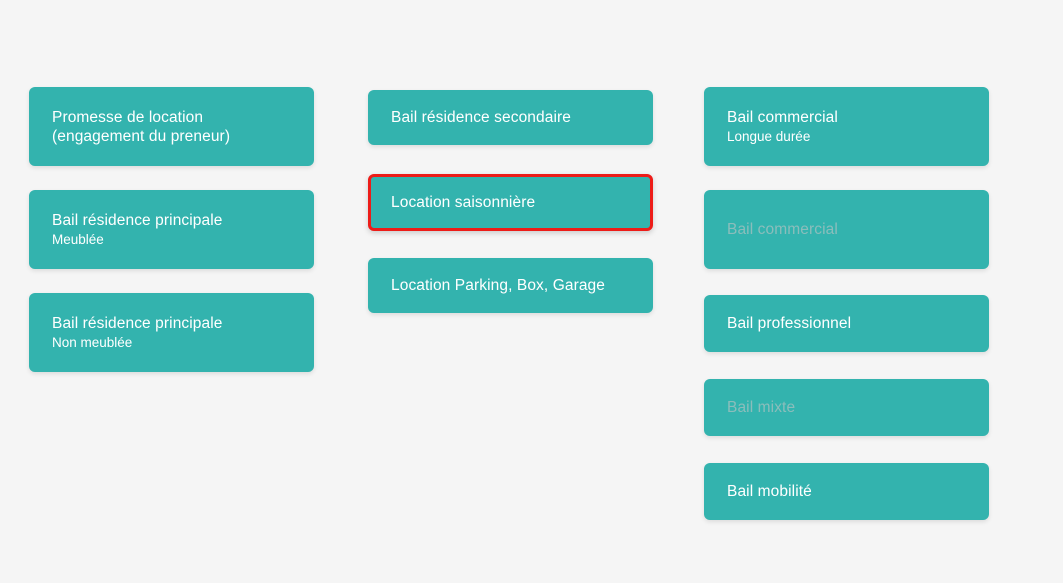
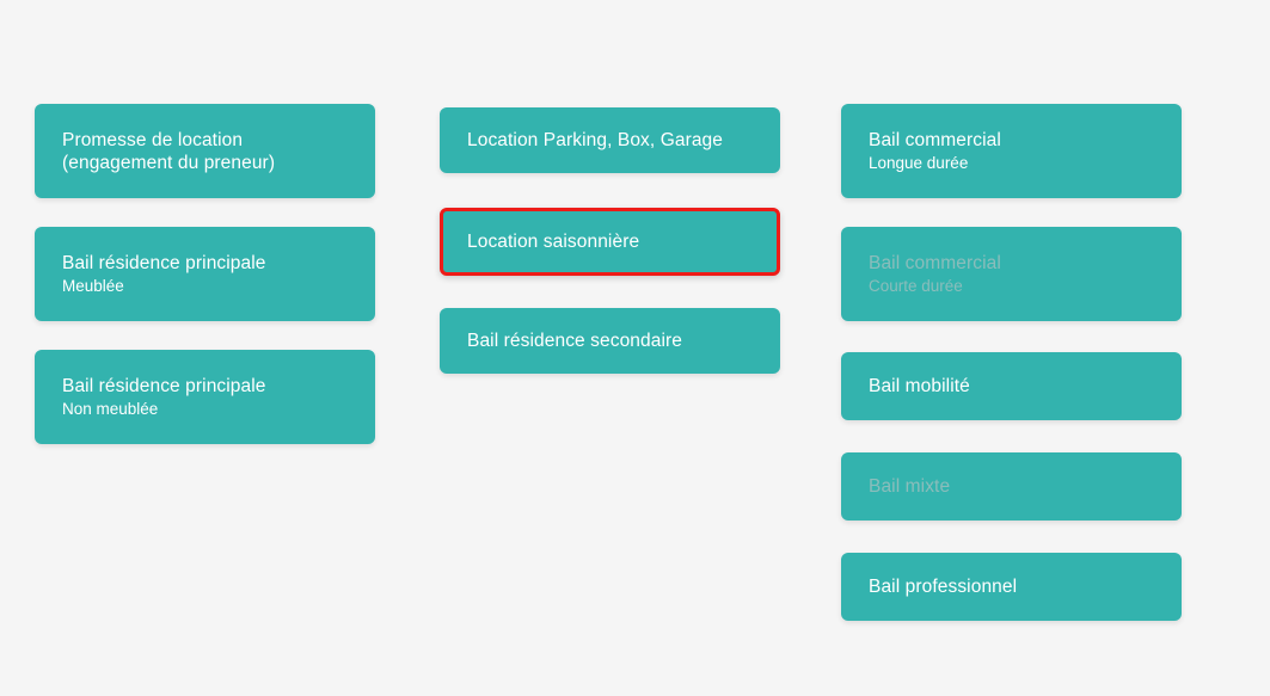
  Promesse de location
  (engagement du preneur)
  Bail résidence principale
  Meublée
  Bail résidence principale
  Non meublée
- Bail résidence secondaire
+ Location Parking, Box, Garage
  Location saisonnière
- Location Parking, Box, Garage
+ Bail résidence secondaire
  Bail commercial
  Longue durée
  Bail commercial
+ Courte durée
- Bail professionnel
+ Bail mobilité
  Bail mixte
- Bail mobilité
+ Bail professionnel
